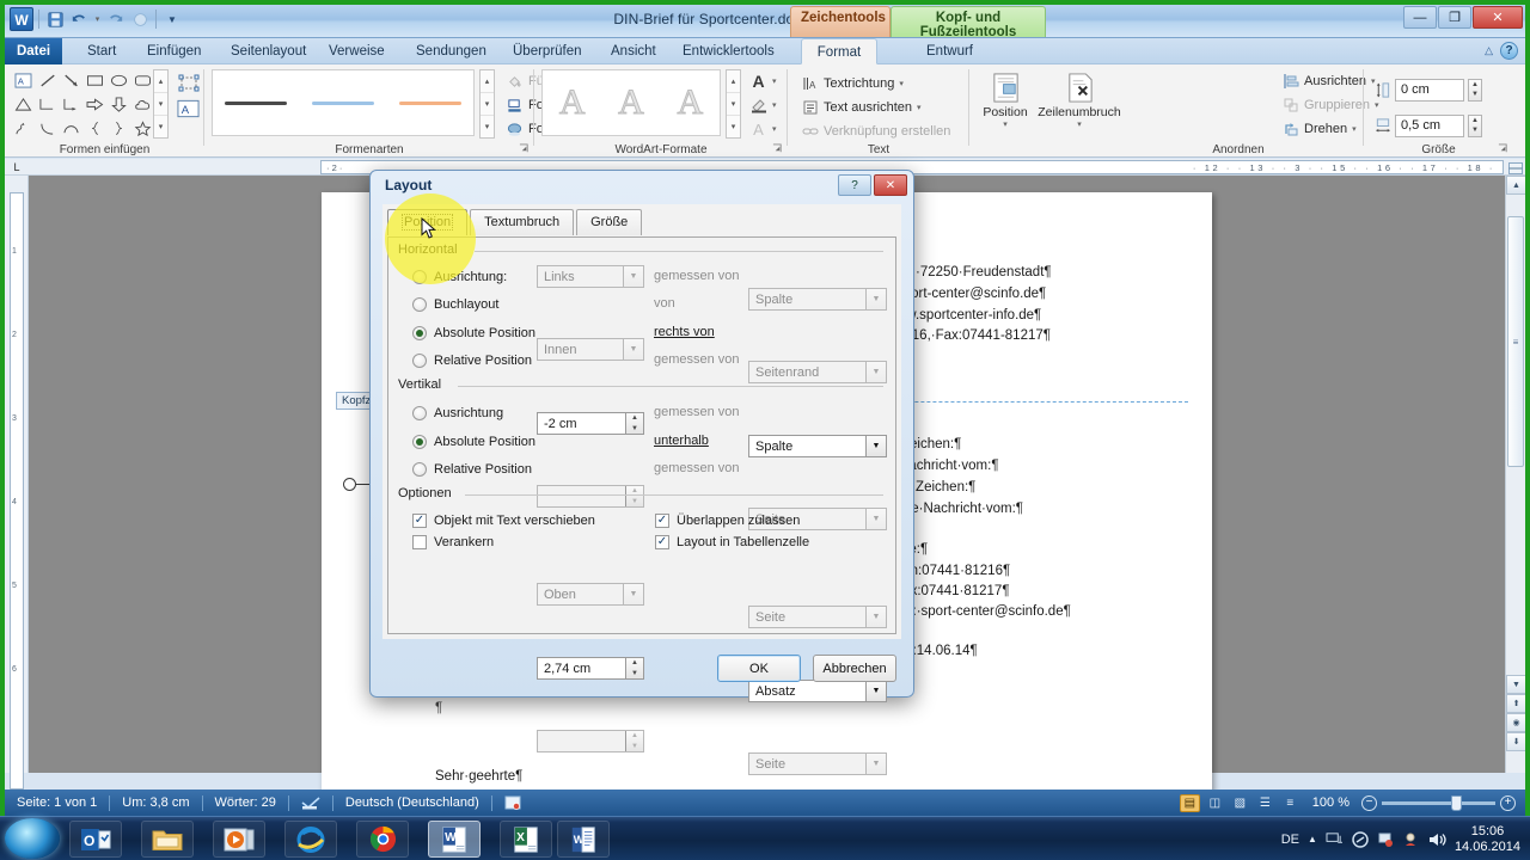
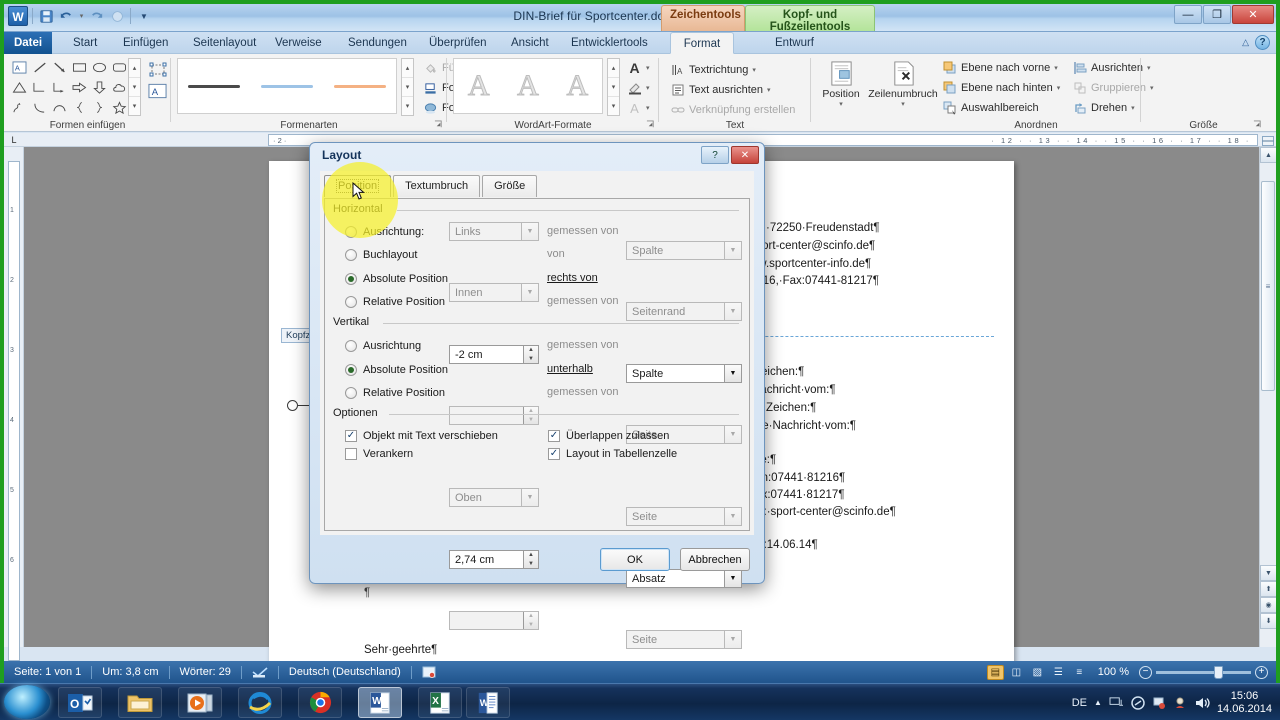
  W
  ▼
  Zeichentools
  Kopf- und Fußzeilentools
  —
  ❐
  ✕
  Datei
  Start
  Einfügen
  Seitenlayout
  Verweise
  Sendungen
  Überprüfen
  Ansicht
  Entwicklertools
  Format
  Entwurf
  △
  ?
  A
  A
  Formen einfügen
  Formenarten
  A
  A
  A
  A
  A
  WordArt-Formate
  A
  Textrichtung
  Text ausrichten
  Verknüpfung erstellen
  Text
  Position
  Zeilenumbruch
+ Ebene nach vorne
+ Ebene nach hinten
+ Auswahlbereich
  Ausrichte
  Gruppieren
  Drehen
  Anordnen
- 0 cm
- 0,5 cm
  Größe
  L
  · 2 ·
- · 12 · · 13 · · 3 · · 15 · · 16 · · 17 · · 18 ·
+ · 12 · · 13 · · 14 · · 15 · · 16 · · 17 · · 18 ·
  ·72250·Freudenstadt¶
  ort-center@scinfo.de¶
  .sportcenter-info.de¶
  16,·Fax:07441-81217¶
  ichen:¶
  chricht·vom:¶
  Zeichen:¶
  e·Nachricht·vom:¶
  :07441·81216¶
  :07441·81217¶
  :·sport-center@scinfo.de¶
  :14.06.14¶
  ¶
  Sehr·geehrte¶
  Kopfz
  ≡
  Seite: 1 von 1
  Um: 3,8 cm
  Wörter: 29
  Deutsch (Deutschland)
  ▤
  ◫
  ▧
  ☰
  ≡
  100 %
  −
  +
  Layout
  ?
  ✕
  Poition
  Textumbruch
  Größe
  Horizontal
  Ausrichtung:
  Links
  gemessen von
  Spalte
  Buchlayout
  Innen
  von
  Seitenrand
  Absolute Position
  -2 cm
  rechts von
  Spalte
  Relative Position
  gemessen von
  Seite
  Vertikal
  Ausrichtung
  Oben
  gemessen von
  Seite
  Absolute Position
  2,74 cm
  unterhalb
  Absatz
  Relative Position
  gemessen von
  Seite
  Optionen
  ✓
  Objekt mit Text verschieben
  Verankern
  ✓
  Überlappen zulassen
  ✓
  Layout in Tabellenzelle
  OK
  Abbrechen
  O
  W
  X
  W
  DE
  ▲
  15:06
  14.06.2014
